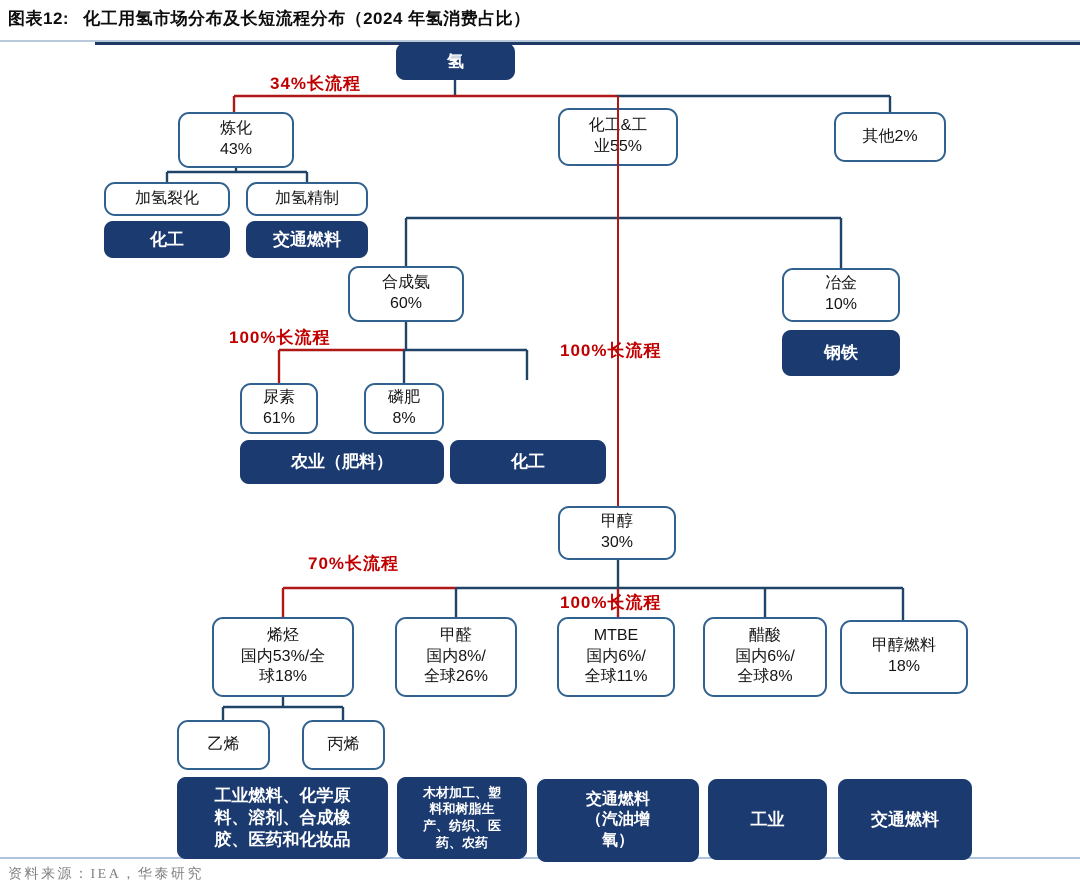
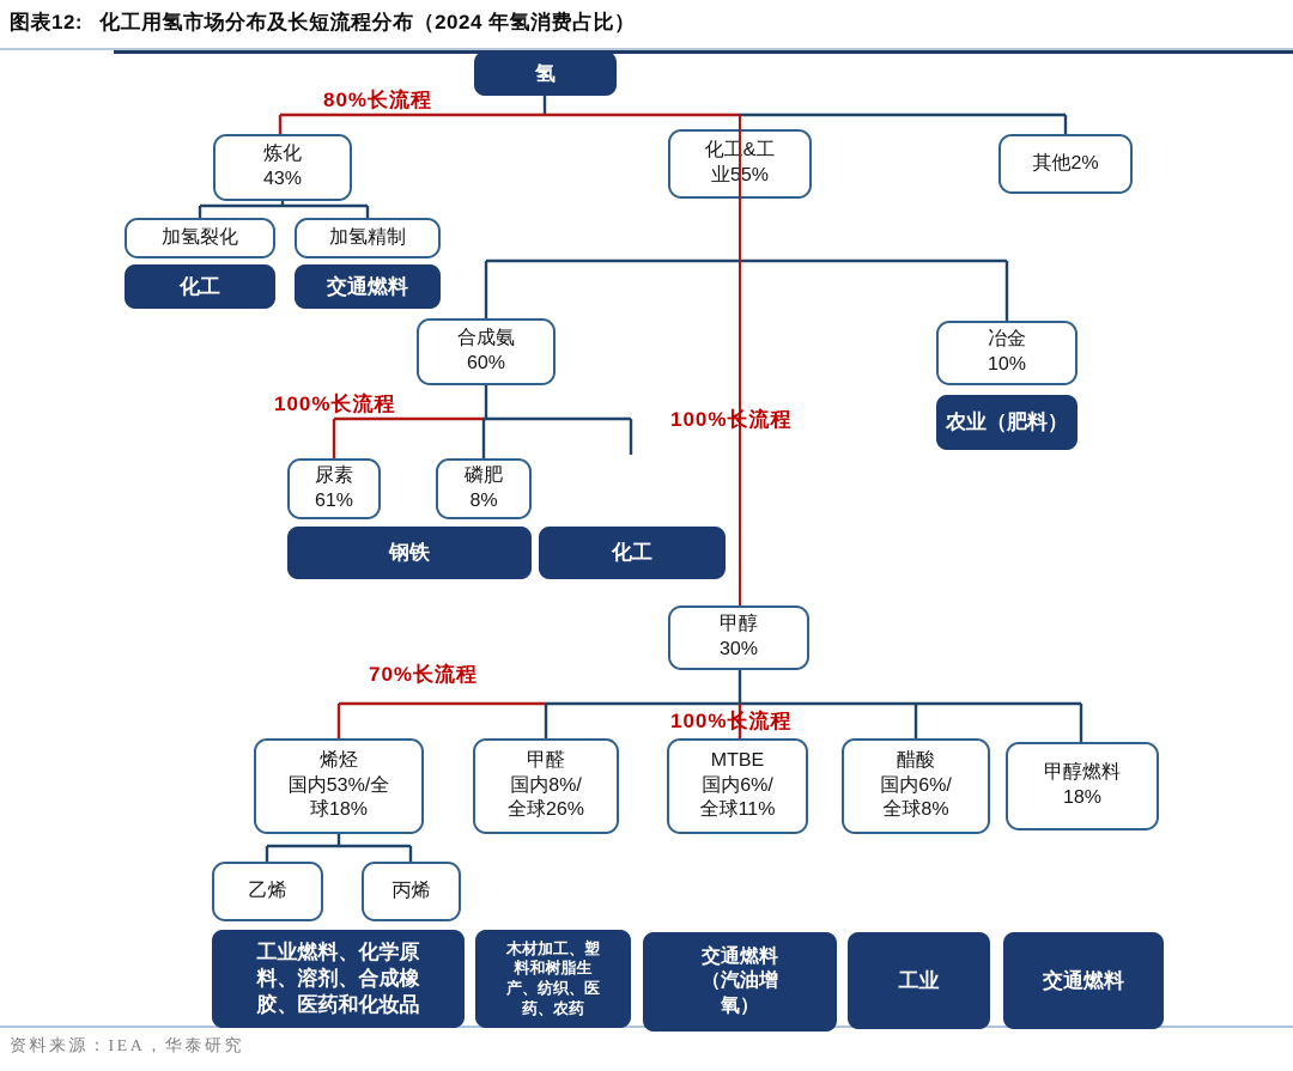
  图表12: 化工用氢市场分布及长短流程分布（2024 年氢消费占比）
  氢
  炼化
  43%
  化工&工
  业55%
  其他2%
  加氢裂化
  加氢精制
  化工
  交通燃料
  合成氨
  60%
  冶金
  10%
- 钢铁
+ 农业（肥料）
  尿素
  61%
  磷肥
  8%
- 农业（肥料）
+ 钢铁
  化工
  甲醇
  30%
  烯烃
  国内53%/全
  球18%
  甲醛
  国内8%/
  全球26%
  MTBE
  国内6%/
  全球11%
  醋酸
  国内6%/
  全球8%
  甲醇燃料
  18%
  乙烯
  丙烯
  工业燃料、化学原
  料、溶剂、合成橡
  胶、医药和化妆品
  木材加工、塑
  料和树脂生
  产、纺织、医
  药、农药
  交通燃料
  （汽油增
  氧）
  工业
  交通燃料
- 34%长流程
+ 80%长流程
  100%长流程
  100%长流程
  70%长流程
  100%长流程
  资料来源：IEA，华泰研究
